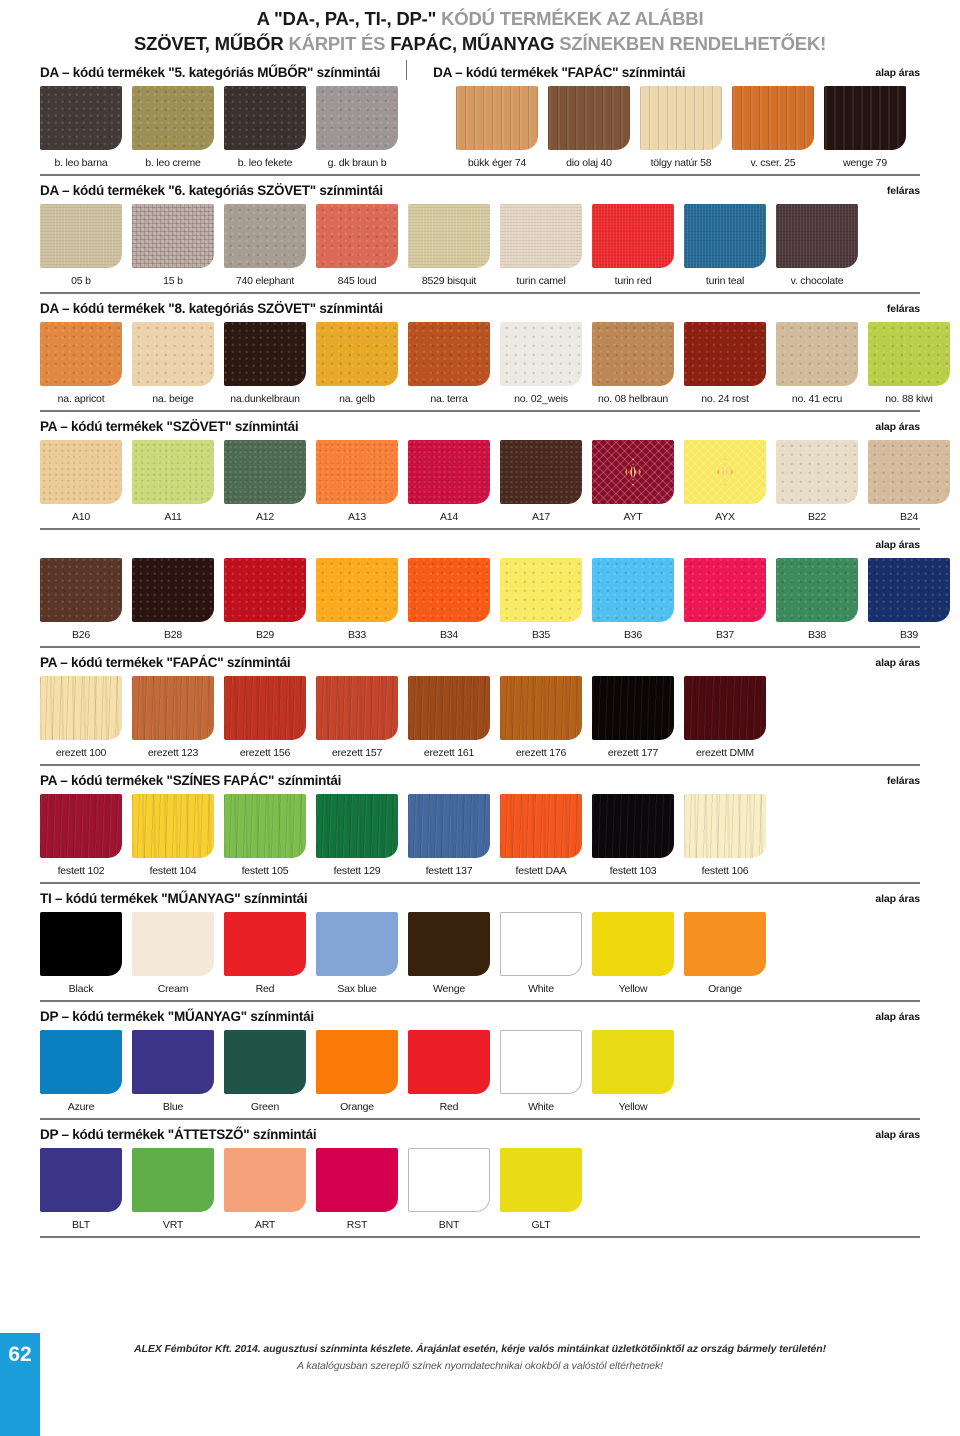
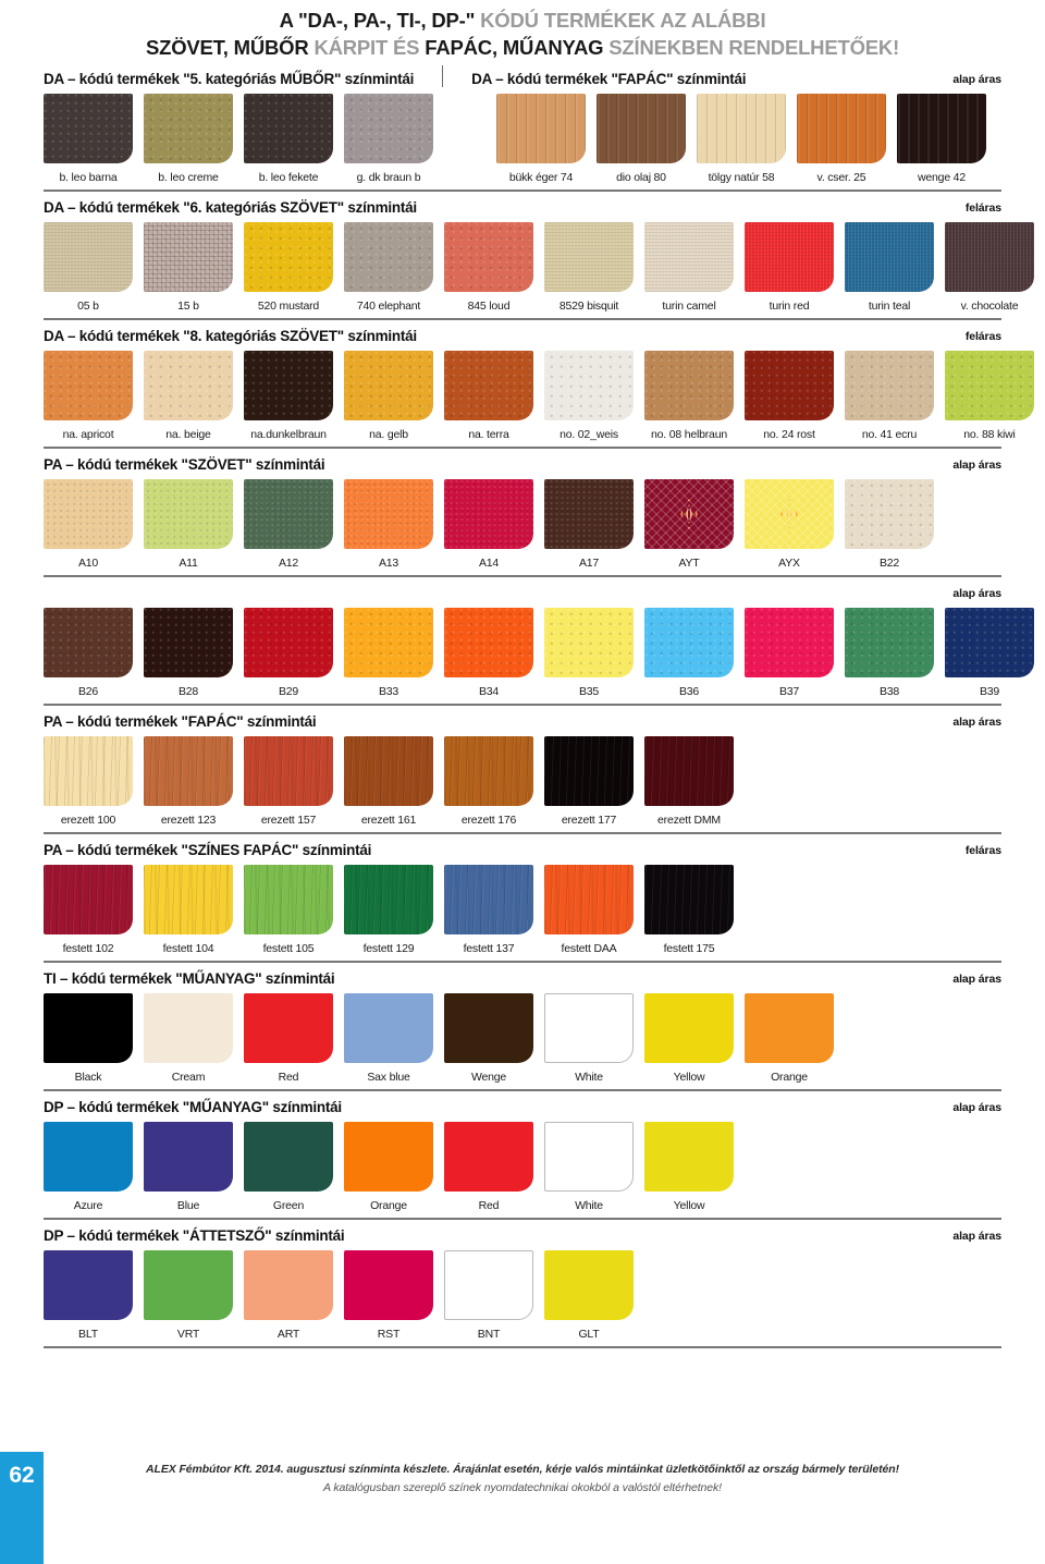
  A "DA-, PA-, TI-, DP-" KÓDÚ TERMÉKEK AZ ALÁBBI
  SZÖVET, MŰBŐR KÁRPIT ÉS FAPÁC, MŰANYAG SZÍNEKBEN RENDELHETŐEK!
  DA – kódú termékek "5. kategóriás MŰBŐR" színmintái
  DA – kódú termékek "FAPÁC" színmintái
  alap áras
  b. leo barna
  b. leo creme
  b. leo fekete
  g. dk braun b
  bükk éger 74
- dio olaj 40
+ dio olaj 80
  tölgy natúr 58
  v. cser. 25
- wenge 79
+ wenge 42
  DA – kódú termékek "6. kategóriás SZÖVET" színmintái
  feláras
  05 b
  15 b
+ 520 mustard
  740 elephant
  845 loud
  8529 bisquit
  turin camel
  turin red
  turin teal
  v. chocolate
  DA – kódú termékek "8. kategóriás SZÖVET" színmintái
  feláras
  na. apricot
  na. beige
  na.dunkelbraun
  na. gelb
  na. terra
  no. 02_weis
  no. 08 helbraun
  no. 24 rost
  no. 41 ecru
  no. 88 kiwi
  PA – kódú termékek "SZÖVET" színmintái
  alap áras
  A10
  A11
  A12
  A13
  A14
  A17
  AYT
  AYX
  B22
- B24
  alap áras
  B26
  B28
  B29
  B33
  B34
  B35
  B36
  B37
  B38
  B39
  PA – kódú termékek "FAPÁC" színmintái
  alap áras
  erezett 100
  erezett 123
- erezett 156
  erezett 157
  erezett 161
  erezett 176
  erezett 177
  erezett DMM
  PA – kódú termékek "SZÍNES FAPÁC" színmintái
  feláras
  festett 102
  festett 104
  festett 105
  festett 129
  festett 137
  festett DAA
- festett 103
+ festett 175
- festett 106
  TI – kódú termékek "MŰANYAG" színmintái
  alap áras
  Black
  Cream
  Red
  Sax blue
  Wenge
  White
  Yellow
  Orange
  DP – kódú termékek "MŰANYAG" színmintái
  alap áras
  Azure
  Blue
  Green
  Orange
  Red
  White
  Yellow
  DP – kódú termékek "ÁTTETSZŐ" színmintái
  alap áras
  BLT
  VRT
  ART
  RST
  BNT
  GLT
  62
  ALEX Fémbútor Kft. 2014. augusztusi színminta készlete. Árajánlat esetén, kérje valós mintáinkat üzletkötőinktől az ország bármely területén!
  A katalógusban szereplő színek nyomdatechnikai okokból a valóstól eltérhetnek!
